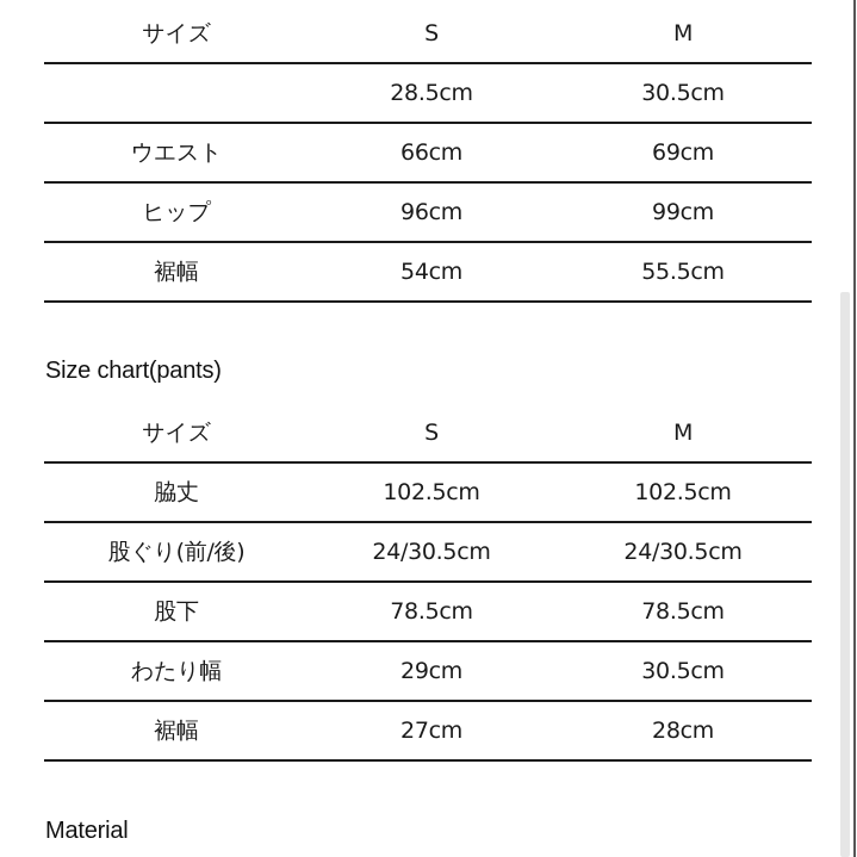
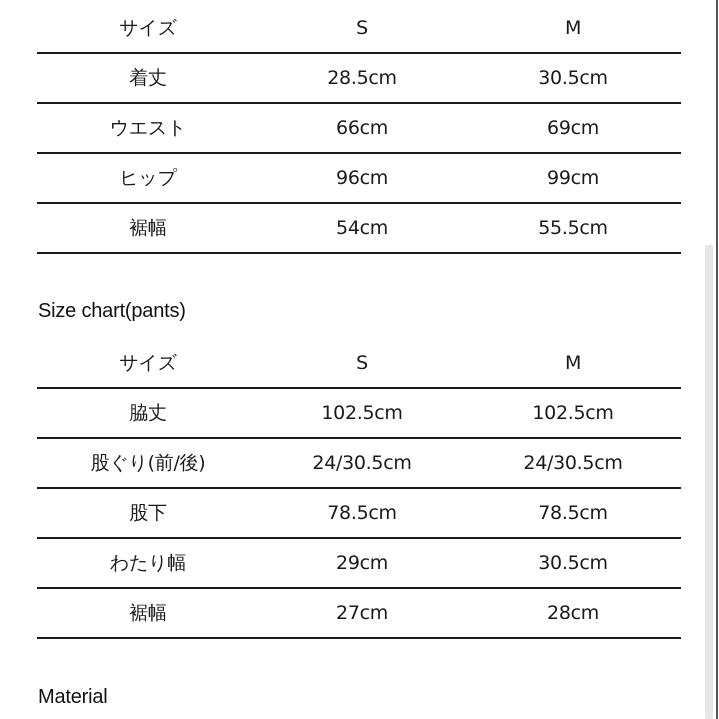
  サイズ
  S
  M
+ 着丈
  28.5cm
  30.5cm
  ウエスト
  66cm
  69cm
  ヒップ
  96cm
  99cm
  裾幅
  54cm
  55.5cm
  Size chart(pants)
  サイズ
  S
  M
  脇丈
  102.5cm
  102.5cm
  股ぐり(前/後)
  24/30.5cm
  24/30.5cm
  股下
  78.5cm
  78.5cm
  わたり幅
  29cm
  30.5cm
  裾幅
  27cm
  28cm
  Material
